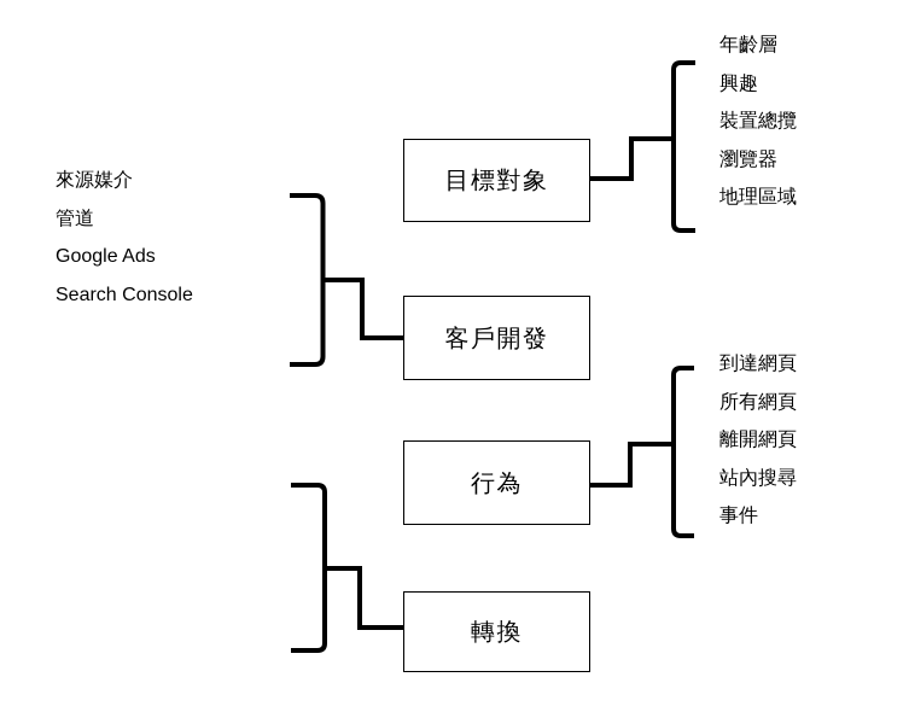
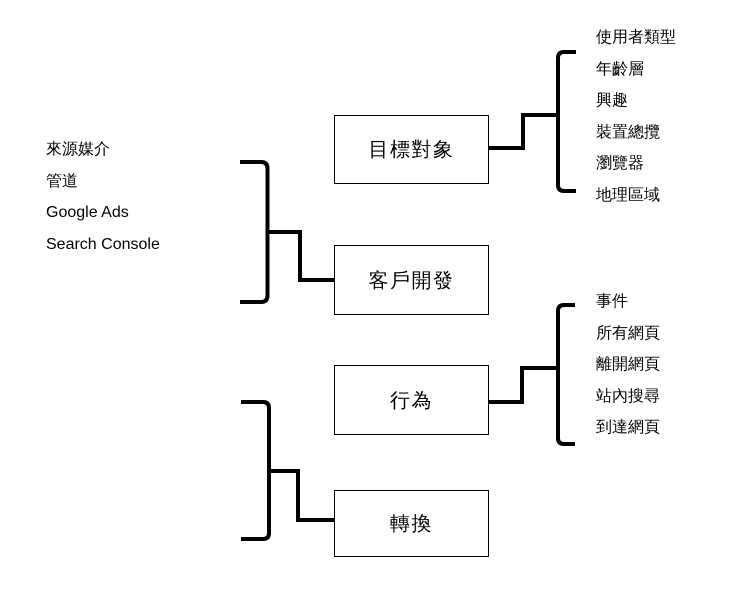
  目標對象
  客戶開發
  行為
  轉換
+ 使用者類型
  年齡層
  興趣
  裝置總攬
  瀏覽器
  地理區域
  來源媒介
  管道
  Google Ads
  Search Console
- 到達網頁
+ 事件
  所有網頁
  離開網頁
  站內搜尋
- 事件
+ 到達網頁
